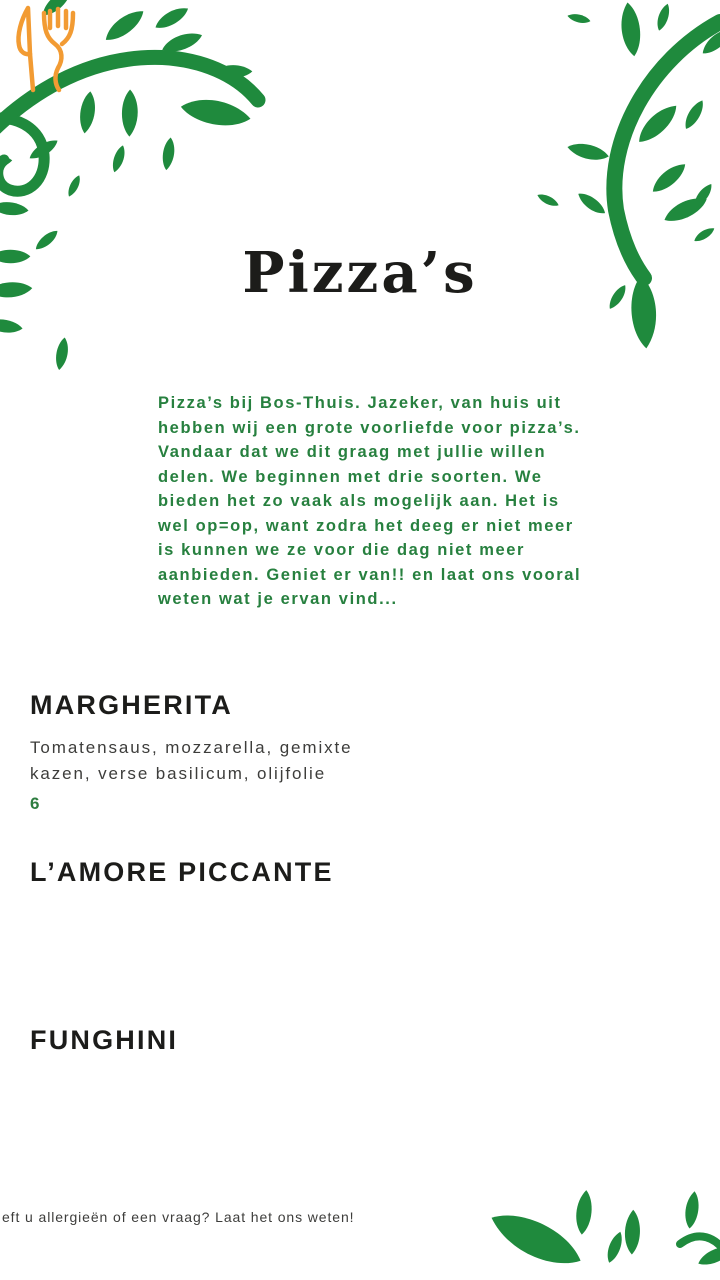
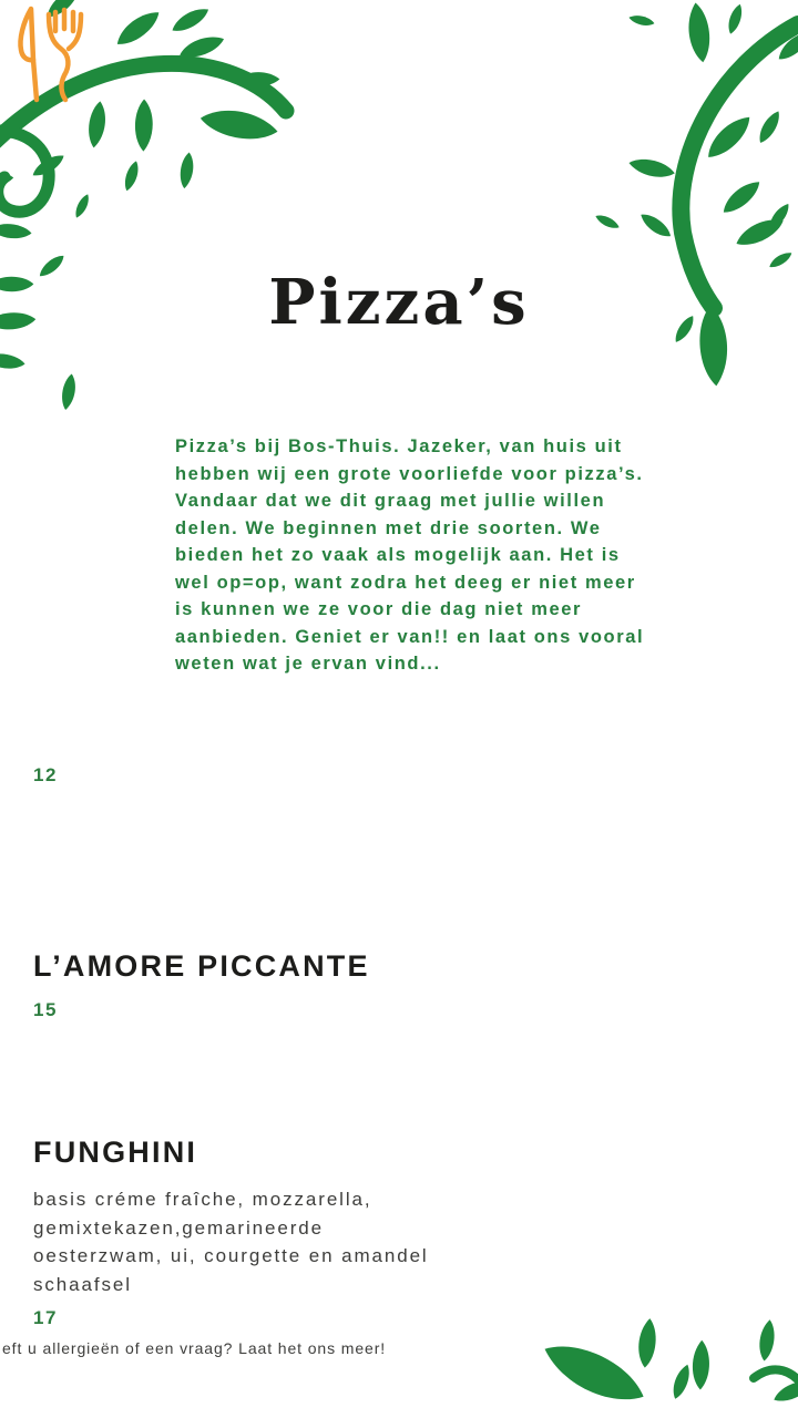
  Pizza’s
  Pizza’s bij Bos-Thuis. Jazeker, van huis uit
  hebben wij een grote voorliefde voor pizza’s.
  Vandaar dat we dit graag met jullie willen
  delen. We beginnen met drie soorten. We
  bieden het zo vaak als mogelijk aan. Het is
  wel op=op, want zodra het deeg er niet meer
  is kunnen we ze voor die dag niet meer
  aanbieden. Geniet er van!! en laat ons vooral
  weten wat je ervan vind...
- MARGHERITA
- Tomatensaus, mozzarella, gemixte
- kazen, verse basilicum, olijfolie
- 6
+ 12
  L’AMORE PICCANTE
+ 15
  FUNGHINI
+ basis créme fraîche, mozzarella,
+ gemixtekazen,gemarineerde
+ oesterzwam, ui, courgette en amandel
+ schaafsel
+ 17
- eft u allergieën of een vraag? Laat het ons weten!
+ eft u allergieën of een vraag? Laat het ons meer!
